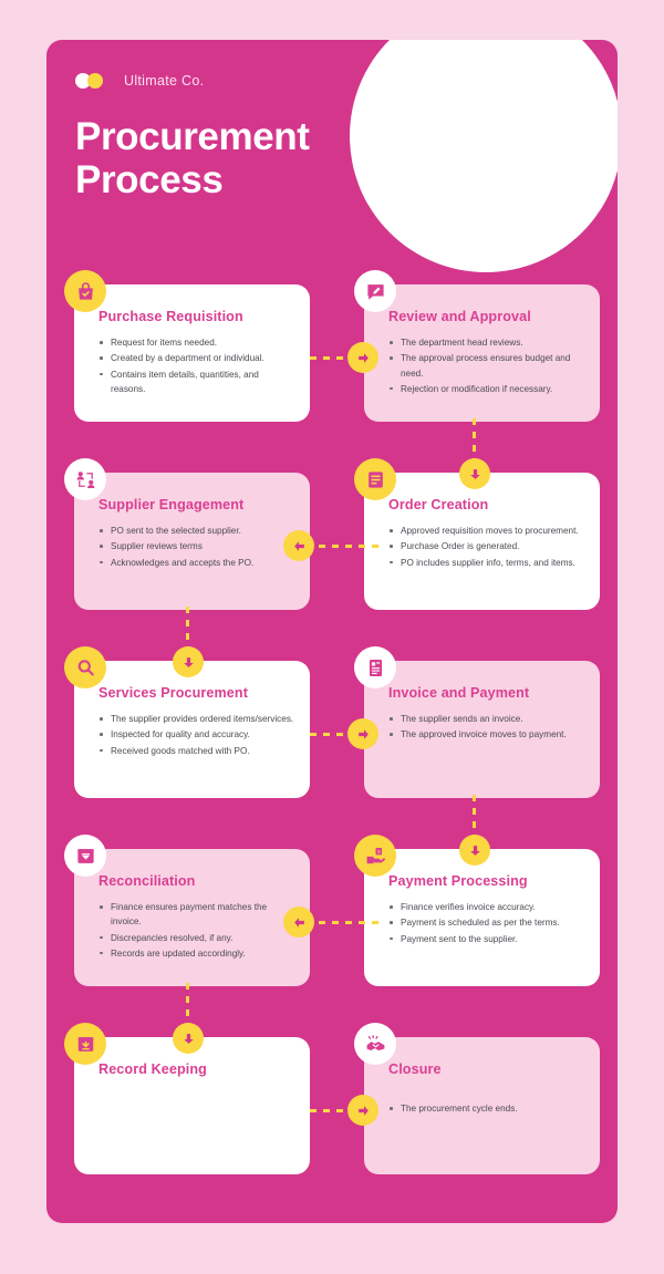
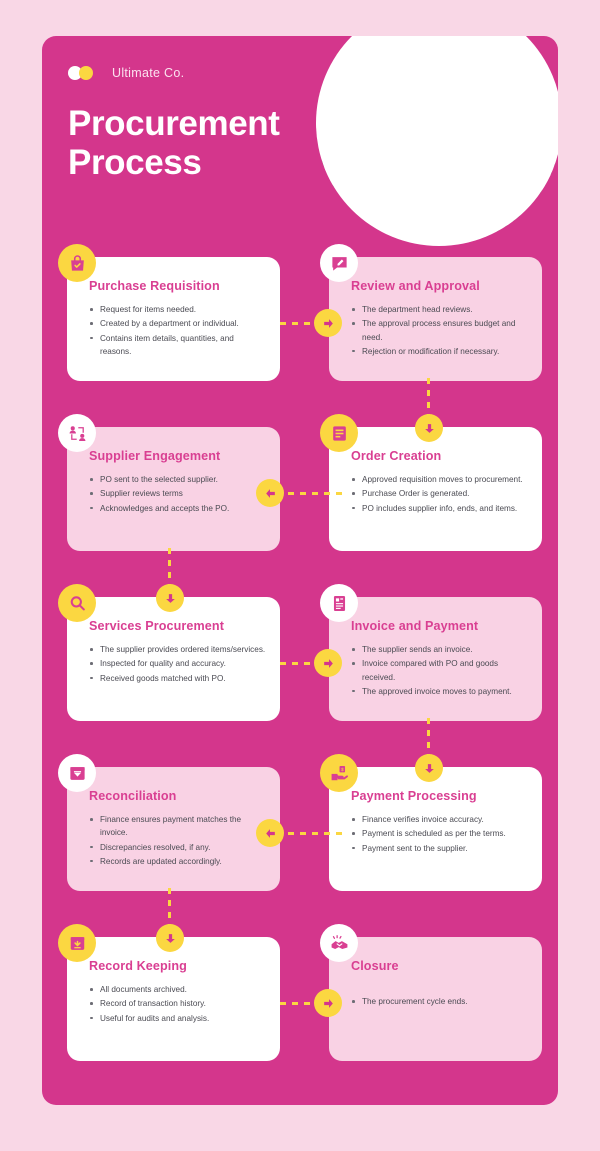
  Ultimate Co.
  Procurement
  Process
  Purchase Requisition
  Request for items needed.
  Created by a department or individual.
  Contains item details, quantities, and reasons.
  Review and Approval
  The department head reviews.
  The approval process ensures budget and need.
  Rejection or modification if necessary.
  Supplier Engagement
  PO sent to the selected supplier.
  Supplier reviews terms
  Acknowledges and accepts the PO.
  Order Creation
  Approved requisition moves to procurement.
  Purchase Order is generated.
- PO includes supplier info, terms, and items.
+ PO includes supplier info, ends, and items.
  Services Procurement
  The supplier provides ordered items/services.
  Inspected for quality and accuracy.
  Received goods matched with PO.
  Invoice and Payment
  The supplier sends an invoice.
+ Invoice compared with PO and goods received.
  The approved invoice moves to payment.
  Reconciliation
  Finance ensures payment matches the invoice.
  Discrepancies resolved, if any.
  Records are updated accordingly.
  Payment Processing
  Finance verifies invoice accuracy.
  Payment is scheduled as per the terms.
  Payment sent to the supplier.
  Record Keeping
+ All documents archived.
+ Record of transaction history.
+ Useful for audits and analysis.
  Closure
  The procurement cycle ends.
